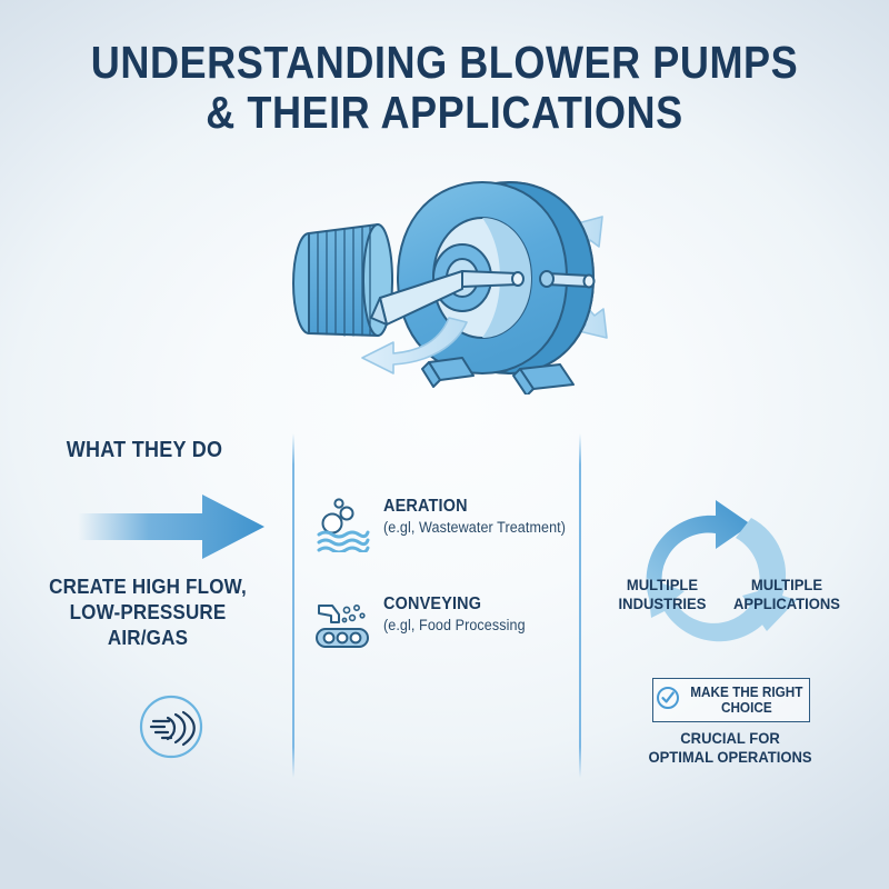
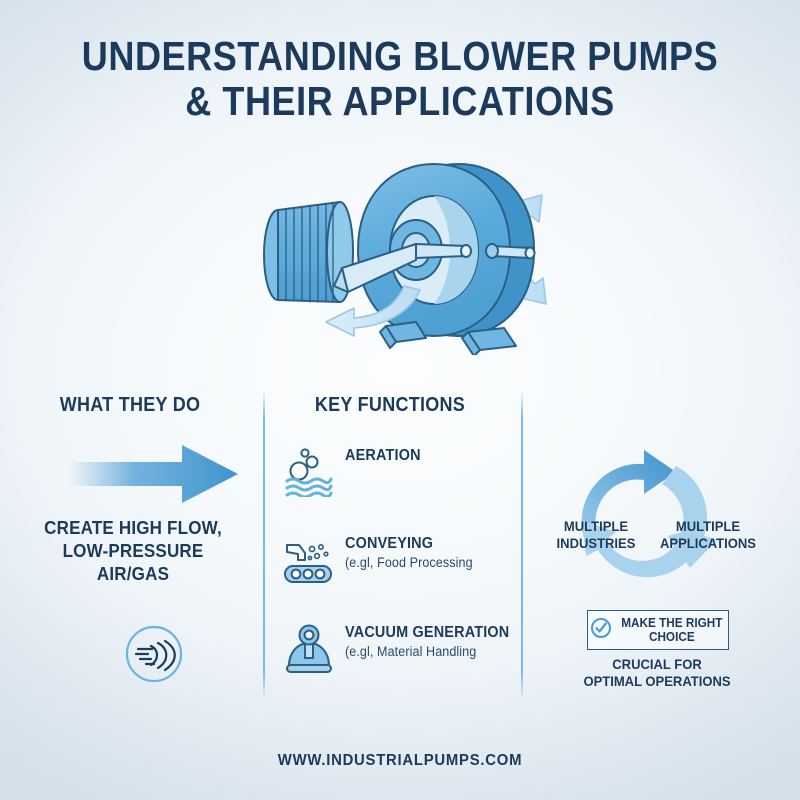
  UNDERSTANDING BLOWER PUMPS
  & THEIR APPLICATIONS
  WHAT THEY DO
+ KEY FUNCTIONS
  CREATE HIGH FLOW,
  LOW-PRESSURE
  AIR/GAS
  AERATION
- (e.gl, Wastewater Treatment)
  CONVEYING
  (e.gl, Food Processing
+ VACUUM GENERATION
+ (e.gl, Material Handling
  MULTIPLE
  INDUSTRIES
  MULTIPLE
  APPLICATIONS
  MAKE THE RIGHT
  CHOICE
  CRUCIAL FOR
  OPTIMAL OPERATIONS
+ WWW.INDUSTRIALPUMPS.COM
